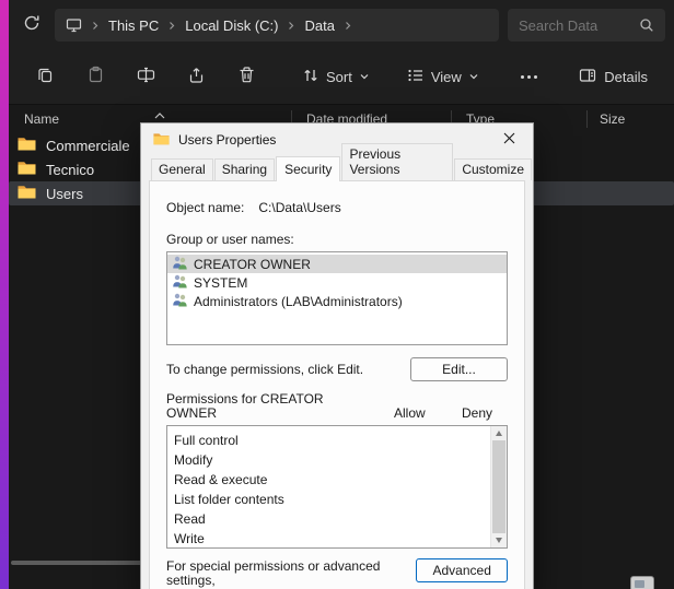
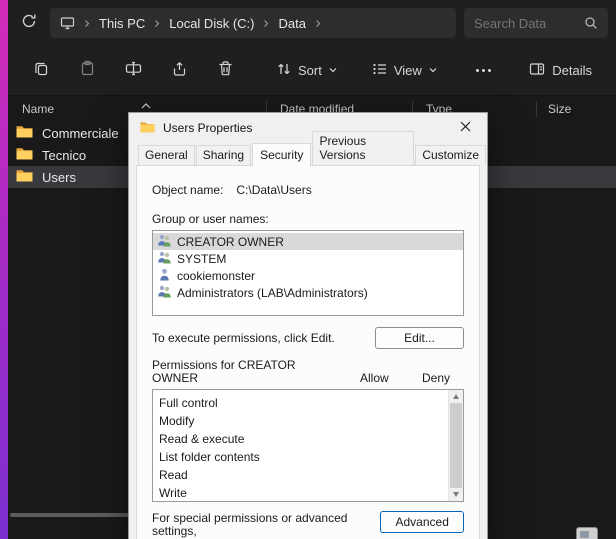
  This PC
  Local Disk (C:)
  Data
  Search Data
  Sort
  View
  Details
  Name
  Date modified
  Type
  Size
  Commerciale
  Tecnico
  Users
  Users Properties
  General
  Sharing
  Security
  Previous Versions
  Customize
  Object name:
  C:\Data\Users
  Group or user names:
  CREATOR OWNER
  SYSTEM
+ cookiemonster
  Administrators (LAB\Administrators)
- To change permissions, click Edit.
+ To execute permissions, click Edit.
  Edit...
  Permissions for CREATOR
  OWNER
  Allow
  Deny
  Full control
  Modify
  Read & execute
  List folder contents
  Read
  Write
  For special permissions or advanced settings,
  Advanced
